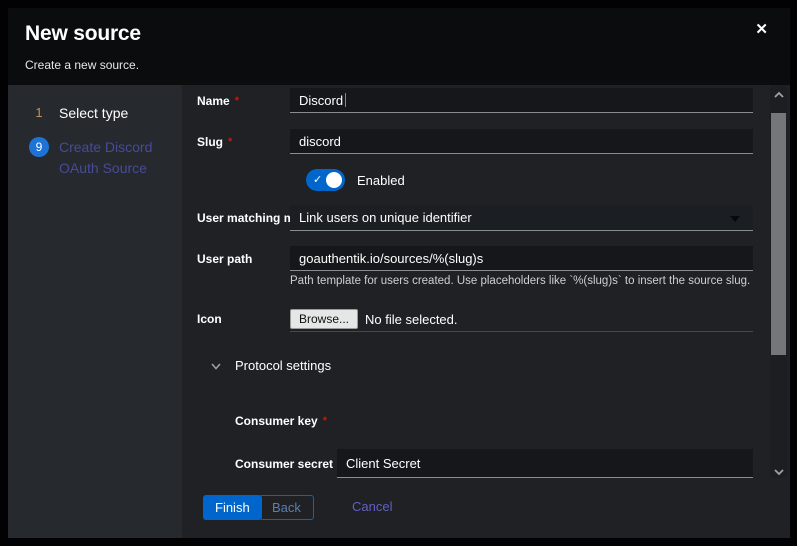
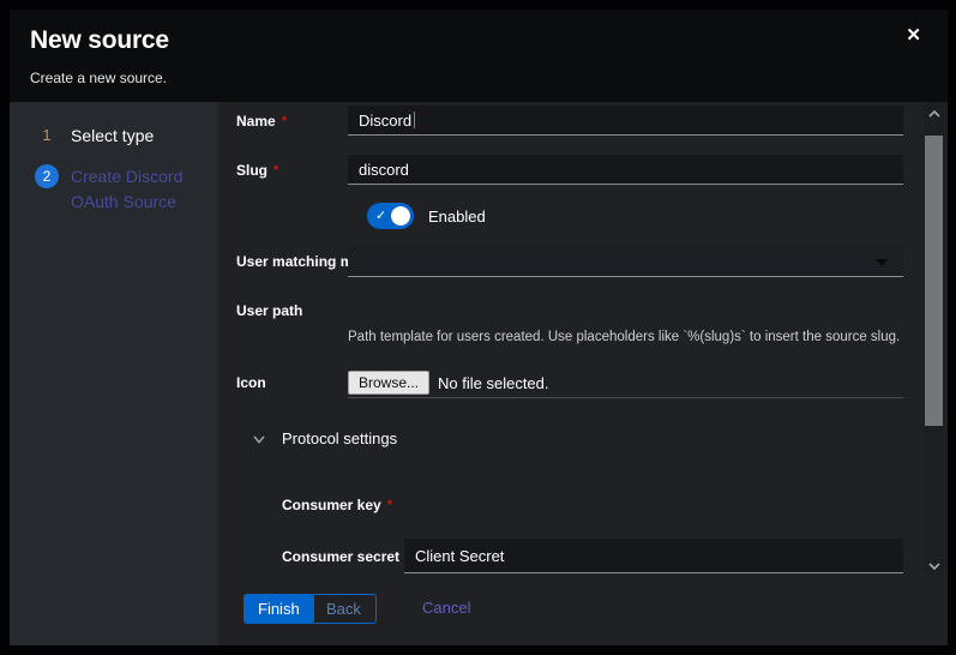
  New source
  Create a new source.
  ✕
  1
  Select type
- 9
+ 2
  Create Discord OAuth Source
  Name *
  Discord
  Slug *
  discord
  ✓
  Enabled
  User matching
- Link users on unique identifier
  User path
- goauthentik.io/sources/%(slug)s
  Path template for users created. Use placeholders like `%(slug)s` to insert the source slug.
  Icon
  Browse...
  No file selected.
  Protocol settings
  Consumer key *
  Consumer secret
  Client Secret
  Finish
  Back
  Cancel
